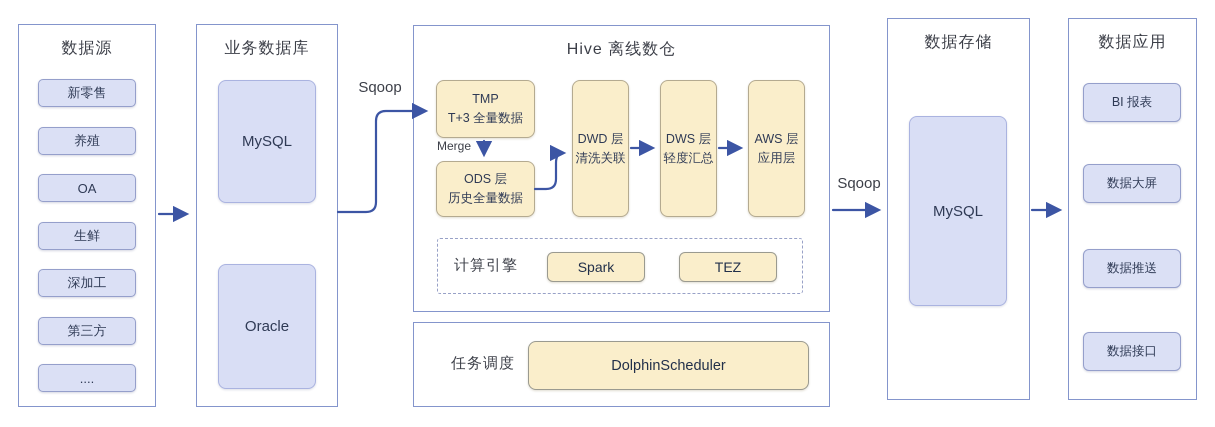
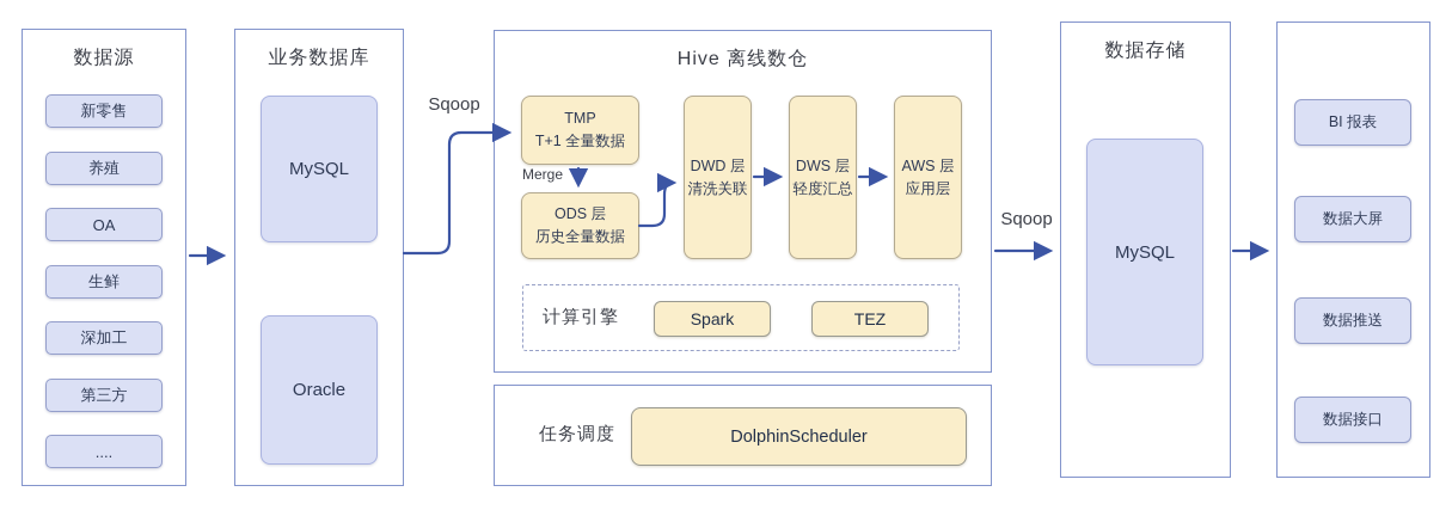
  数据源
  新零售
  养殖
  OA
  生鲜
  深加工
  第三方
  ....
  业务数据库
  MySQL
  Oracle
  Hive 离线数仓
  TMP
- T+3 全量数据
+ T+1 全量数据
  ODS 层
  历史全量数据
  DWD 层
  清洗关联
  DWS 层
  轻度汇总
  AWS 层
  应用层
  计算引擎
  Spark
  TEZ
  任务调度
  DolphinScheduler
  数据存储
  MySQL
- 数据应用
  BI 报表
  数据大屏
  数据推送
  数据接口
  Sqoop
  Merge
  Sqoop
